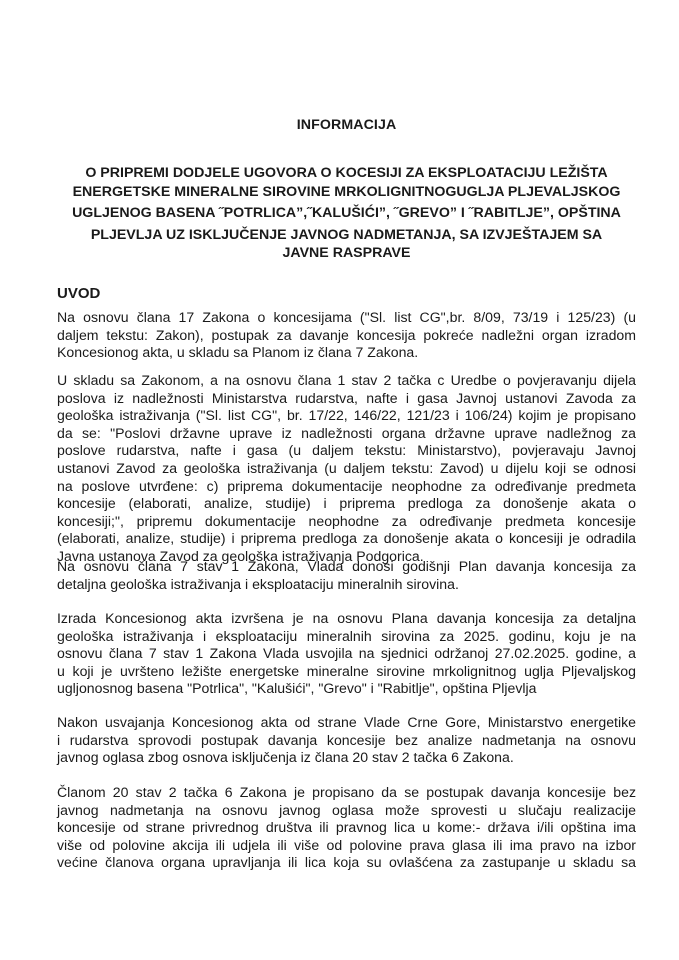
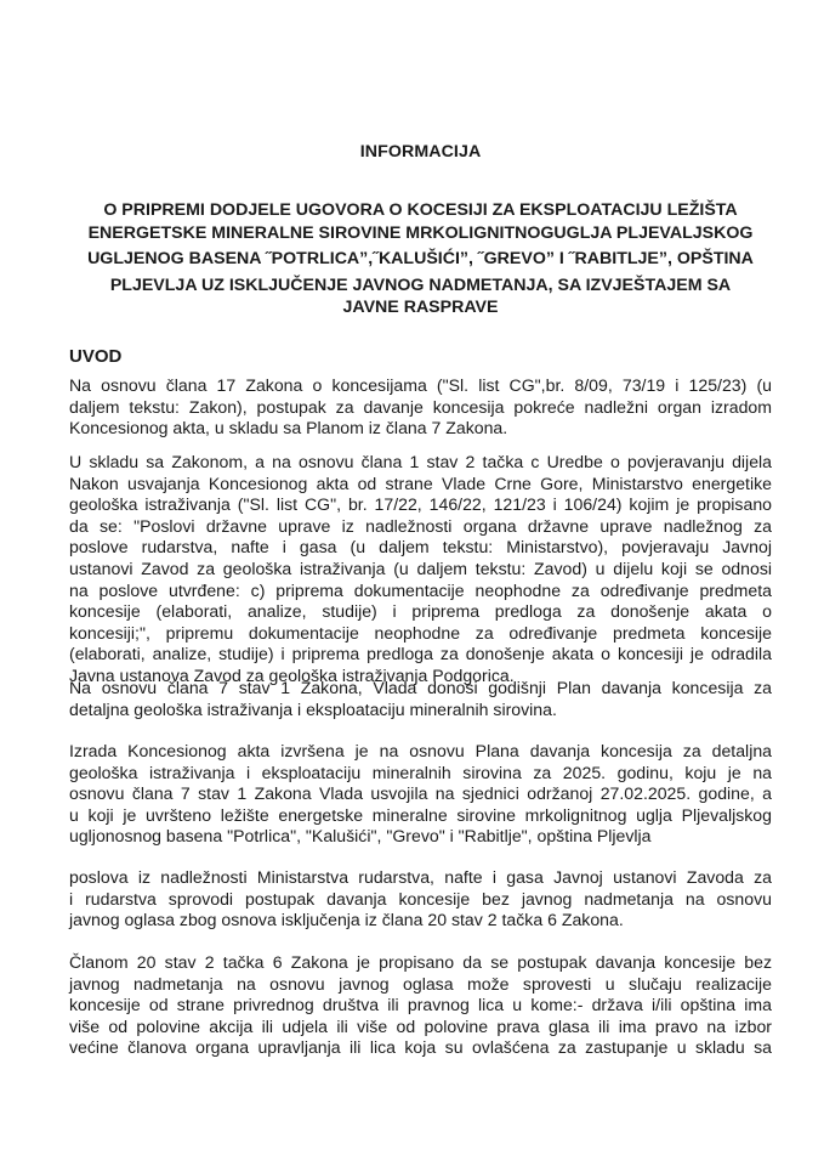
  INFORMACIJA
  O PRIPREMI DODJELE UGOVORA O KOCESIJI ZA EKSPLOATACIJU LEŽIŠTA
  ENERGETSKE MINERALNE SIROVINE MRKOLIGNITNOGUGLJA PLJEVALJSKOG
  UGLJENOG BASENA ˝POTRLICA”,˝KALUŠIĆI”, ˝GREVO” I ˝RABITLJE”, OPŠTINA
  PLJEVLJA UZ ISKLJUČENJE JAVNOG NADMETANJA, SA IZVJEŠTAJEM SA
  JAVNE RASPRAVE
  UVOD
  Na osnovu člana 17 Zakona o koncesijama ("Sl. list CG",br. 8/09, 73/19 i 125/23) (u
  daljem tekstu: Zakon), postupak za davanje koncesija pokreće nadležni organ izradom
  Koncesionog akta, u skladu sa Planom iz člana 7 Zakona.
  U skladu sa Zakonom, a na osnovu člana 1 stav 2 tačka c Uredbe o povjeravanju dijela
- poslova iz nadležnosti Ministarstva rudarstva, nafte i gasa Javnoj ustanovi Zavoda za
+ Nakon usvajanja Koncesionog akta od strane Vlade Crne Gore, Ministarstvo energetike
  geološka istraživanja ("Sl. list CG", br. 17/22, 146/22, 121/23 i 106/24) kojim je propisano
  da se: "Poslovi državne uprave iz nadležnosti organa državne uprave nadležnog za
  poslove rudarstva, nafte i gasa (u daljem tekstu: Ministarstvo), povjeravaju Javnoj
  ustanovi Zavod za geološka istraživanja (u daljem tekstu: Zavod) u dijelu koji se odnosi
  na poslove utvrđene: c) priprema dokumentacije neophodne za određivanje predmeta
  koncesije (elaborati, analize, studije) i priprema predloga za donošenje akata o
  koncesiji;", pripremu dokumentacije neophodne za određivanje predmeta koncesije
  (elaborati, analize, studije) i priprema predloga za donošenje akata o koncesiji je odradila
  Javna ustanova Zavod za geološka istraživanja Podgorica.
  Na osnovu člana 7 stav 1 Zakona, Vlada donosi godišnji Plan davanja koncesija za
  detaljna geološka istraživanja i eksploataciju mineralnih sirovina.
  Izrada Koncesionog akta izvršena je na osnovu Plana davanja koncesija za detaljna
  geološka istraživanja i eksploataciju mineralnih sirovina za 2025. godinu, koju je na
  osnovu člana 7 stav 1 Zakona Vlada usvojila na sjednici održanoj 27.02.2025. godine, a
  u koji je uvršteno ležište energetske mineralne sirovine mrkolignitnog uglja Pljevaljskog
  ugljonosnog basena "Potrlica", "Kalušići", "Grevo" i "Rabitlje", opština Pljevlja
- Nakon usvajanja Koncesionog akta od strane Vlade Crne Gore, Ministarstvo energetike
+ poslova iz nadležnosti Ministarstva rudarstva, nafte i gasa Javnoj ustanovi Zavoda za
- i rudarstva sprovodi postupak davanja koncesije bez analize nadmetanja na osnovu
+ i rudarstva sprovodi postupak davanja koncesije bez javnog nadmetanja na osnovu
  javnog oglasa zbog osnova isključenja iz člana 20 stav 2 tačka 6 Zakona.
  Članom 20 stav 2 tačka 6 Zakona je propisano da se postupak davanja koncesije bez
  javnog nadmetanja na osnovu javnog oglasa može sprovesti u slučaju realizacije
  koncesije od strane privrednog društva ili pravnog lica u kome:- država i/ili opština ima
  više od polovine akcija ili udjela ili više od polovine prava glasa ili ima pravo na izbor
  većine članova organa upravljanja ili lica koja su ovlašćena za zastupanje u skladu sa
